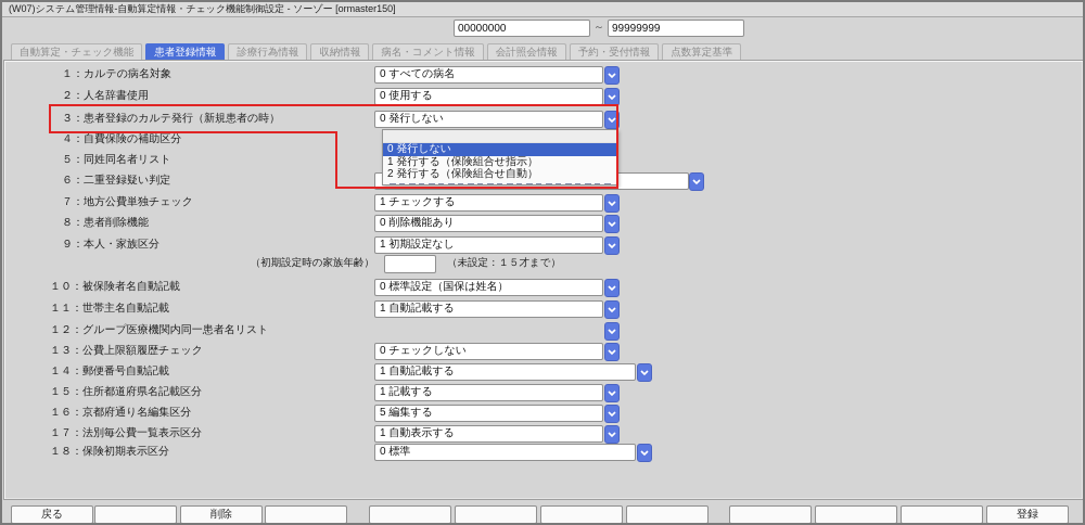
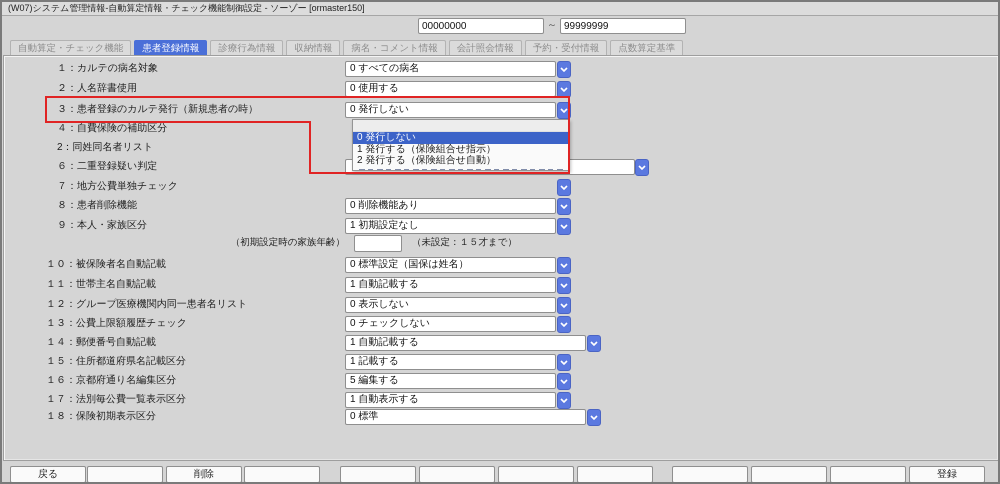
  (W07)システム管理情報-自動算定情報・チェック機能制御設定 - ソーゾー [ormaster150]
  00000000
  ～
  99999999
  自動算定・チェック機能
  患者登録情報
  診療行為情報
  収納情報
  病名・コメント情報
  会計照会情報
  予約・受付情報
  点数算定基準
  １：カルテの病名対象
  0 すべての病名
  ２：人名辞書使用
  0 使用する
  ３：患者登録のカルテ発行（新規患者の時）
  0 発行しない
  ４：自費保険の補助区分
- ５：同姓同名者リスト
+ 2：同姓同名者リスト
  ６：二重登録疑い判定
  ７：地方公費単独チェック
- 1 チェックする
  ８：患者削除機能
  0 削除機能あり
  ９：本人・家族区分
  1 初期設定なし
  （初期設定時の家族年齢）
  （未設定：１５才まで）
  １０：被保険者名自動記載
  0 標準設定（国保は姓名）
  １１：世帯主名自動記載
  1 自動記載する
  １２：グループ医療機関内同一患者名リスト
+ 0 表示しない
  １３：公費上限額履歴チェック
  0 チェックしない
  １４：郵便番号自動記載
  1 自動記載する
  １５：住所都道府県名記載区分
  1 記載する
  １６：京都府通り名編集区分
  5 編集する
  １７：法別毎公費一覧表示区分
  1 自動表示する
  １８：保険初期表示区分
  0 標準
  0 発行しない
  1 発行する（保険組合せ指示）
  2 発行する（保険組合せ自動）
  戻る
  削除
  登録
